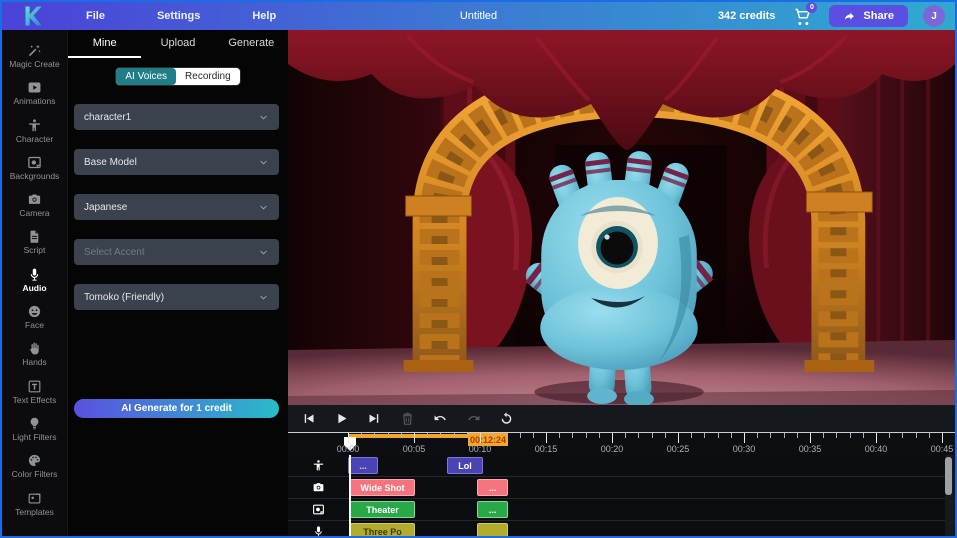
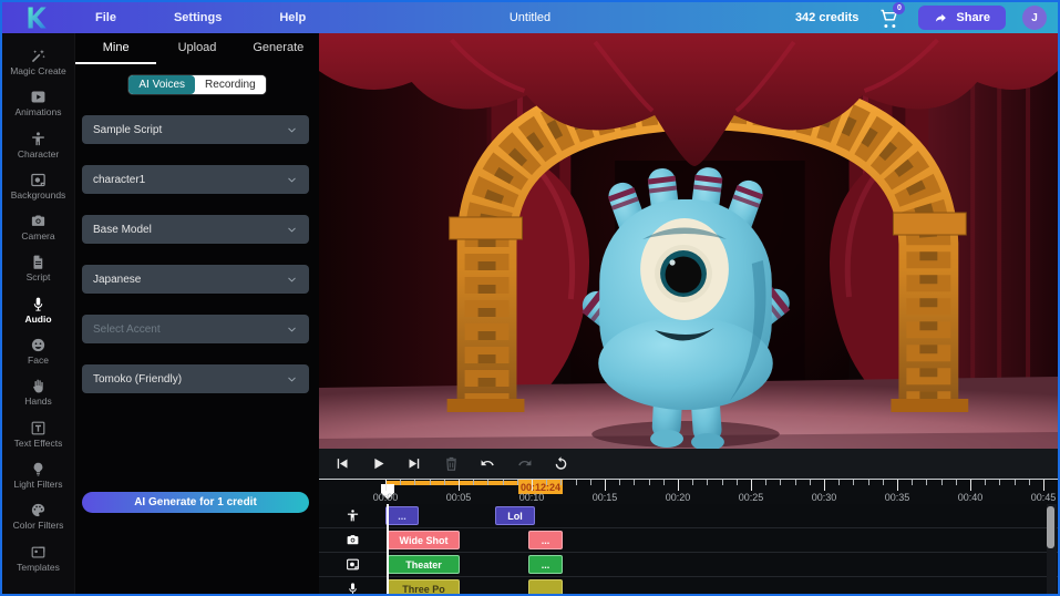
  File
  Settings
  Help
  Untitled
  342 credits
  Share
  J
  Magic Create
  Animations
  Character
  Backgrounds
  Camera
  Script
  Audio
  Face
  Hands
  Text Effects
  Light Filters
  Color Filters
  Templates
  Mine
  Upload
  Generate
  AI Voices
  Recording
+ Sample Script
  character1
  Base Model
  Japanese
  Select Accent
  Tomoko (Friendly)
  AI Generate for 1 credit
  00:12:24
  00:00
  00:05
  00:10
  00:15
  00:20
  00:25
  00:30
  00:35
  00:40
  00:45
  ...
  Lol
  Wide Shot
  ...
  Theater
  ...
  Three Po
